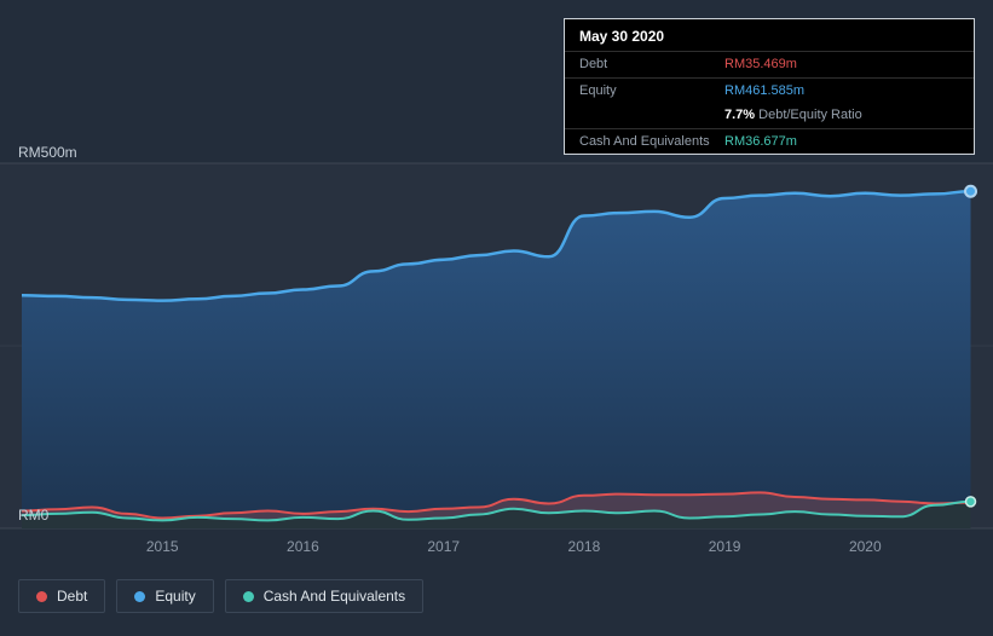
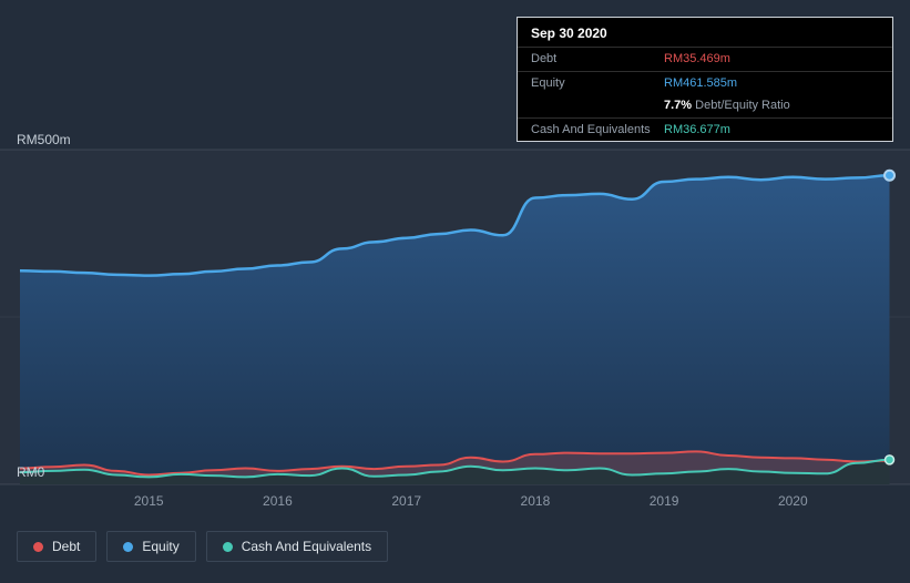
  2015
  2016
  2017
  2018
  2019
  2020
  RM500m
  RM0
- May 30 2020
+ Sep 30 2020
  Debt
  RM35.469m
  Equity
  RM461.585m
  7.7% Debt/Equity Ratio
  Cash And Equivalents
  RM36.677m
  Debt
  Equity
  Cash And Equivalents
